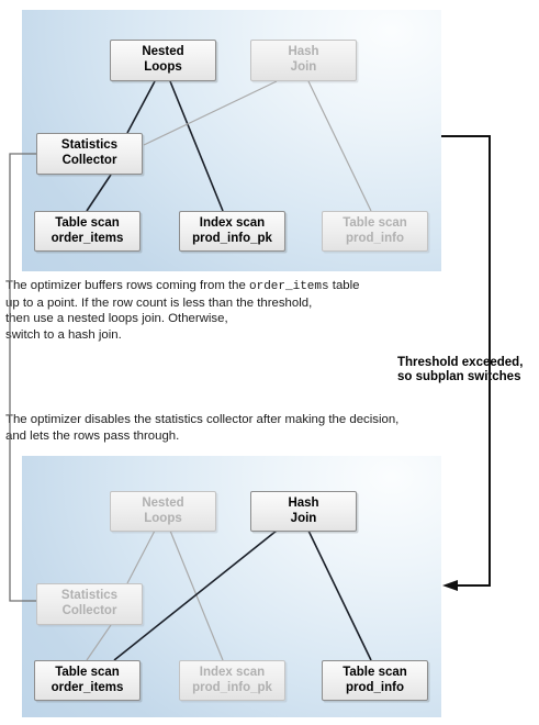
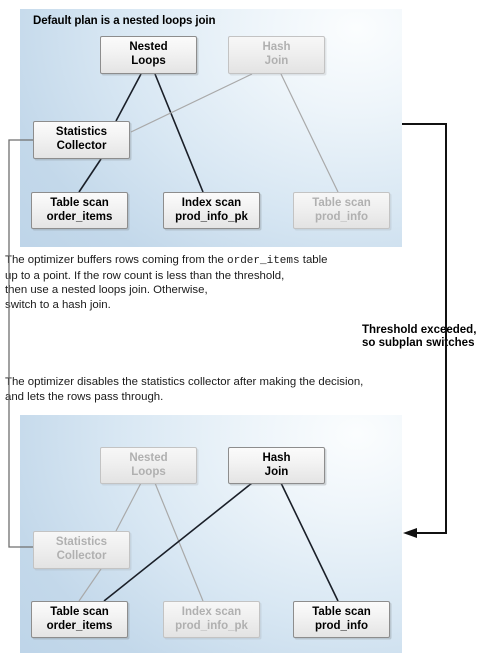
+ Default plan is a nested loops join
  Nested
  Loops
  Hash
  Join
  Statistics
  Collector
  Table scan
  order_items
  Index scan
  prod_info_pk
  Table scan
  prod_info
  he optimizer buffers rows coming from the order_items table
  up to a point. If the row count is less than the threshold,
  then use a nested loops join. Otherwise,
  switch to a hash join.
  he optimizer disables the statistics collector after making the decision,
  and lets the rows pass through.
  Threshold exceeded, so subplan swiches
  Nested
  Loops
  Hash
  Join
  Statistics
  Collector
  Table scan
  order_items
  Index scan
  prod_info_pk
  Table scan
  prod_info
